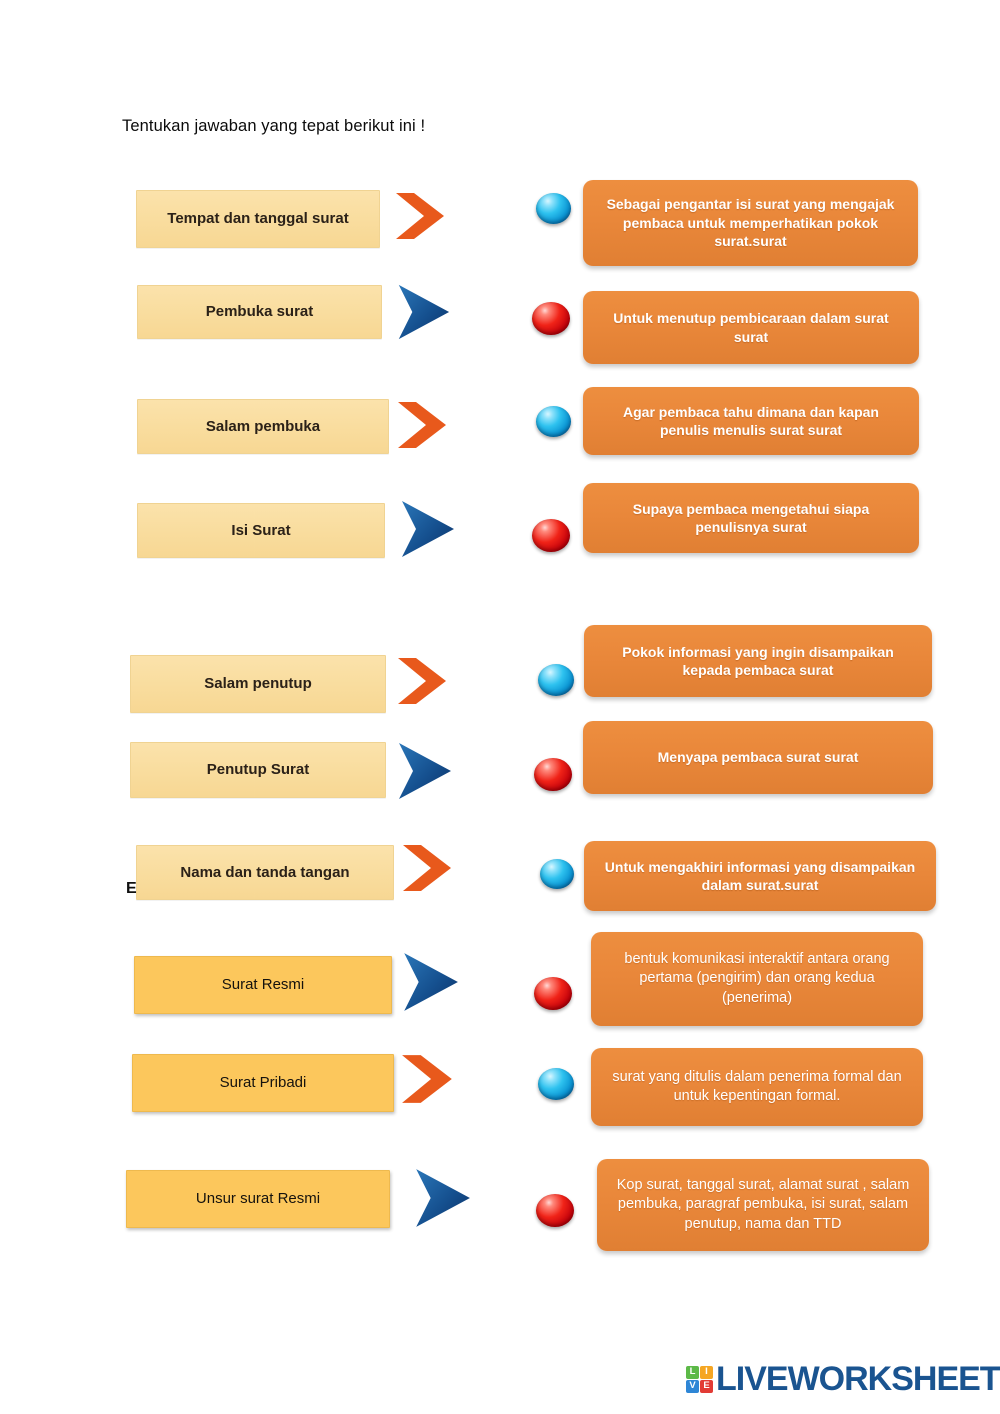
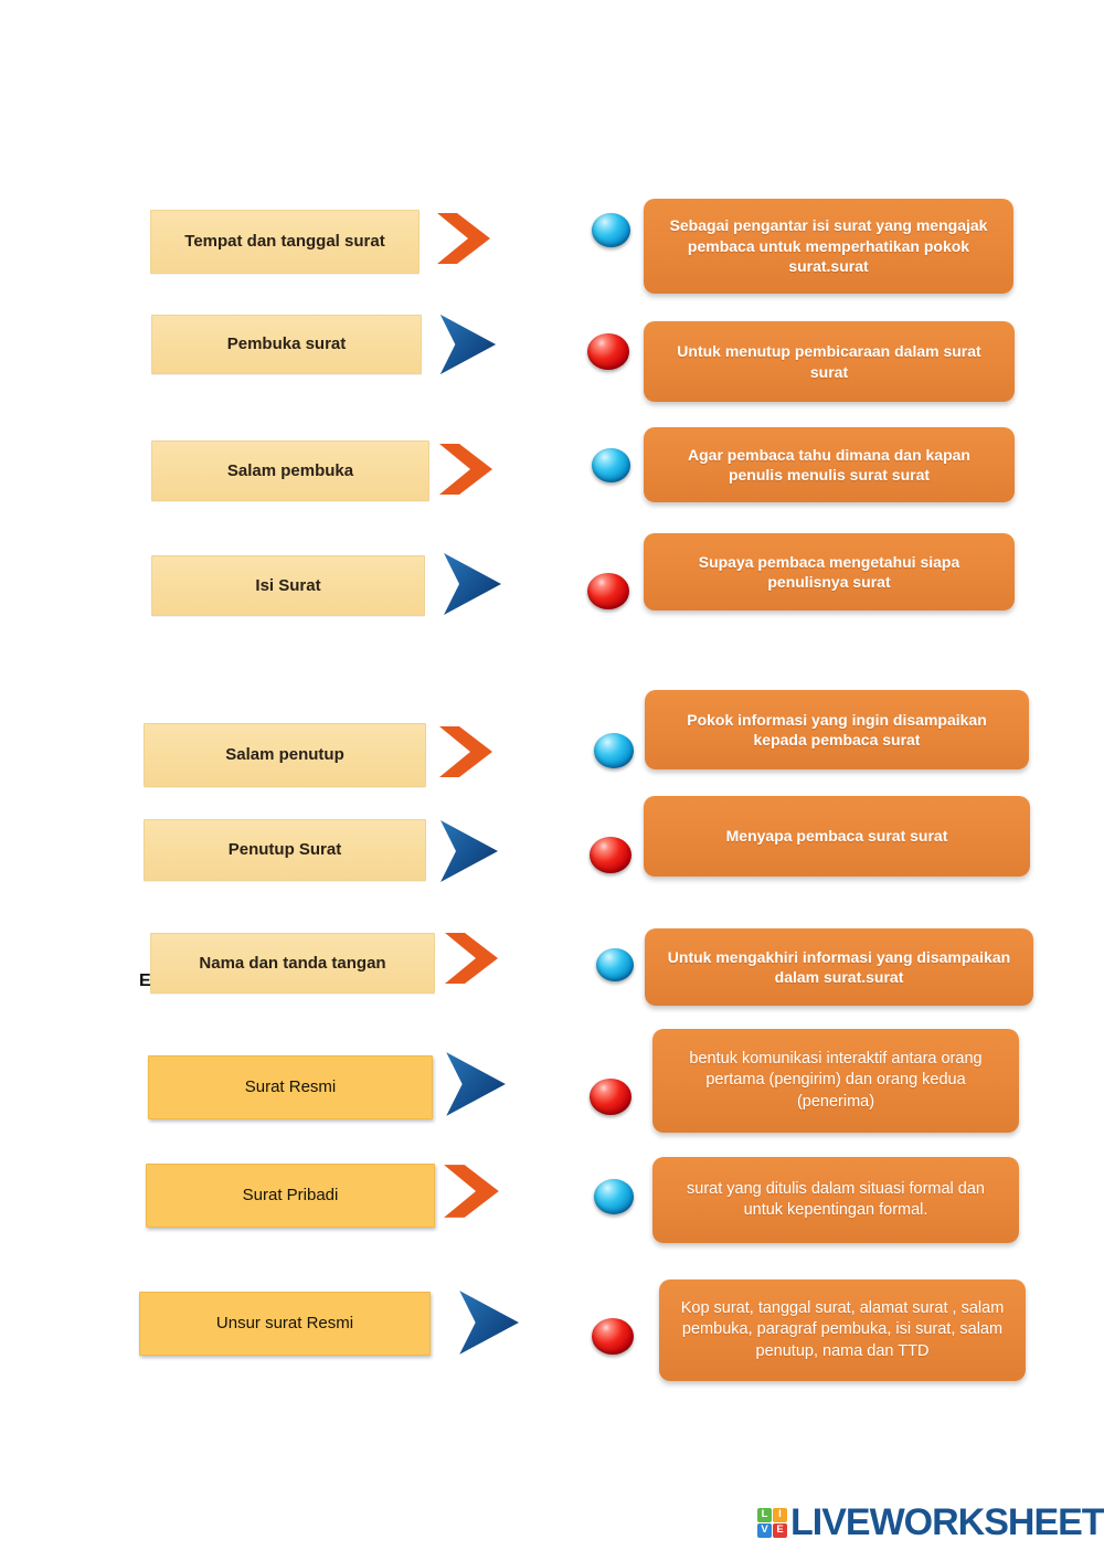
- Tentukan jawaban yang tepat berikut ini !
  Tempat dan tanggal surat
  Pembuka surat
  Salam pembuka
  Isi Surat
  Salam penutup
  Penutup Surat
  Nama dan tanda tangan
  Surat Resmi
  Surat Pribadi
  Unsur surat Resmi
  Sebagai pengantar isi surat yang mengajak pembaca untuk memperhatikan pokok surat.surat
  Untuk menutup pembicaraan dalam surat surat
  Agar pembaca tahu dimana dan kapan penulis menulis surat surat
  Supaya pembaca mengetahui siapa penulisnya surat
  Pokok informasi yang ingin disampaikan kepada pembaca surat
  Menyapa pembaca surat surat
  Untuk mengakhiri informasi yang disampaikan dalam surat.surat
  bentuk komunikasi interaktif antara orang pertama (pengirim) dan orang kedua (penerima)
- surat yang ditulis dalam penerima formal dan untuk kepentingan formal.
+ surat yang ditulis dalam situasi formal dan untuk kepentingan formal.
  Kop surat, tanggal surat, alamat surat , salam pembuka, paragraf pembuka, isi surat, salam penutup, nama dan TTD
  E
  L
  I
  V
  E
  LIVEWORKSHEET
